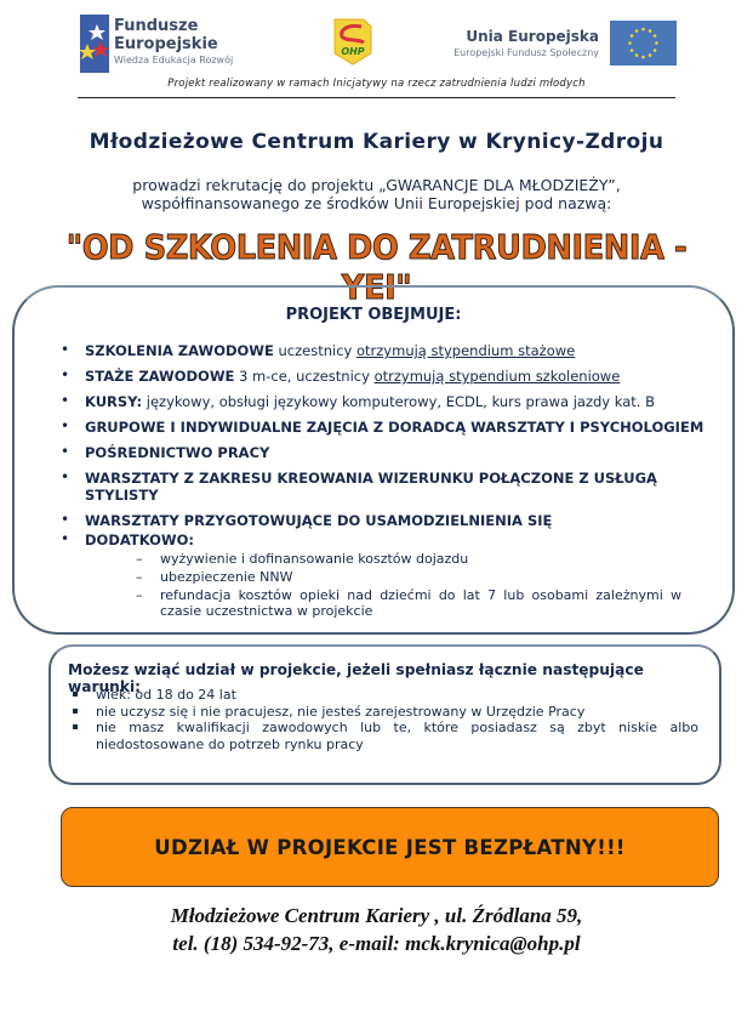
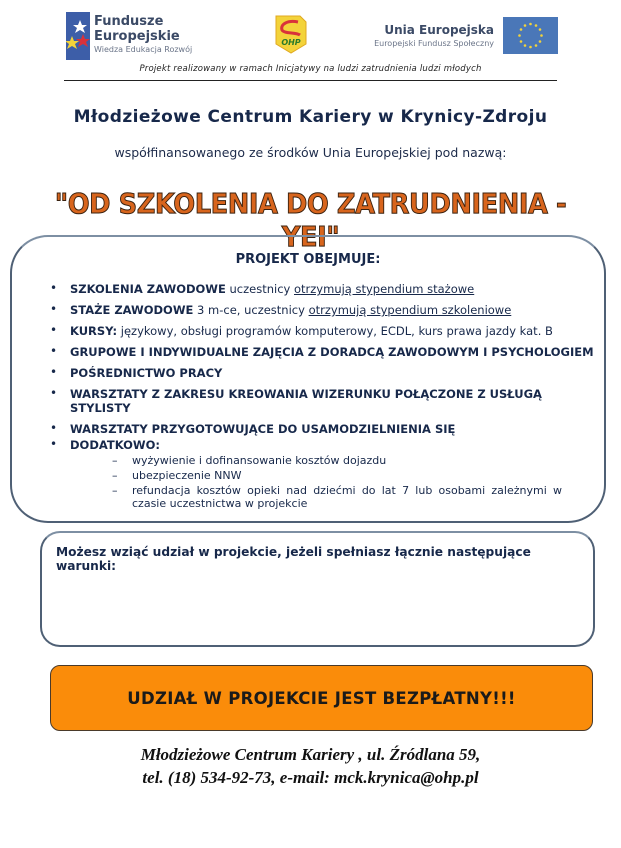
  Fundusze
  Europejskie
  Wiedza Edukacja Rozwój
  OHP
  Unia Europejska
  Europejski Fundusz Społeczny
- Projekt realizowany w ramach Inicjatywy na rzecz zatrudnienia ludzi młodych
+ Projekt realizowany w ramach Inicjatywy na ludzi zatrudnienia ludzi młodych
  Młodzieżowe Centrum Kariery w Krynicy-Zdroju
- prowadzi rekrutację do projektu „GWARANCJE DLA MŁODZIEŻY”,
- współfinansowanego ze środków Unii Europejskiej pod nazwą:
+ współfinansowanego ze środków Unia Europejskiej pod nazwą:
  "OD SZKOLENIA DO ZATRUDNIENIA - YEI"
  PROJEKT OBEJMUJE:
  •
  SZKOLENIA ZAWODOWE uczestnicy otrzymują stypendium stażowe
  •
  STAŻE ZAWODOWE 3 m-ce, uczestnicy otrzymują stypendium szkoleniowe
  •
- KURSY: językowy, obsługi językowy komputerowy, ECDL, kurs prawa jazdy kat. B
+ KURSY: językowy, obsługi programów komputerowy, ECDL, kurs prawa jazdy kat. B
  •
- GRUPOWE I INDYWIDUALNE ZAJĘCIA Z DORADCĄ WARSZTATY I PSYCHOLOGIEM
+ GRUPOWE I INDYWIDUALNE ZAJĘCIA Z DORADCĄ ZAWODOWYM I PSYCHOLOGIEM
  •
  POŚREDNICTWO PRACY
  •
  WARSZTATY Z ZAKRESU KREOWANIA WIZERUNKU POŁĄCZONE Z USŁUGĄ STYLISTY
  •
  WARSZTATY PRZYGOTOWUJĄCE DO USAMODZIELNIENIA SIĘ
  •
  DODATKOWO:
  –
  wyżywienie i dofinansowanie kosztów dojazdu
  –
  ubezpieczenie NNW
  –
  refundacja kosztów opieki nad dziećmi do lat 7 lub osobami zależnymi w czasie uczestnictwa w projekcie
  Możesz wziąć udział w projekcie, jeżeli spełniasz łącznie następujące warunki:
- wiek: od 18 do 24 lat
- nie uczysz się i nie pracujesz, nie jesteś zarejestrowany w Urzędzie Pracy
- nie masz kwalifikacji zawodowych lub te, które posiadasz są zbyt niskie albo niedostosowane do potrzeb rynku pracy
  UDZIAŁ W PROJEKCIE JEST BEZPŁATNY!!!
  Młodzieżowe Centrum Kariery , ul. Źródlana 59,
  tel. (18) 534-92-73, e-mail: mck.krynica@ohp.pl
